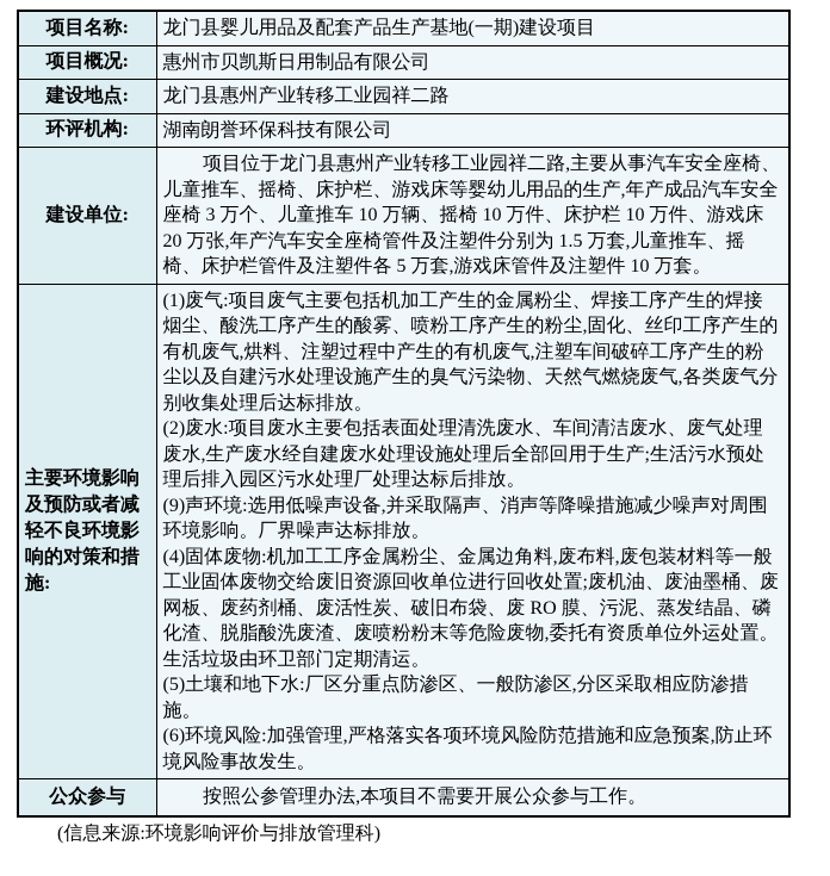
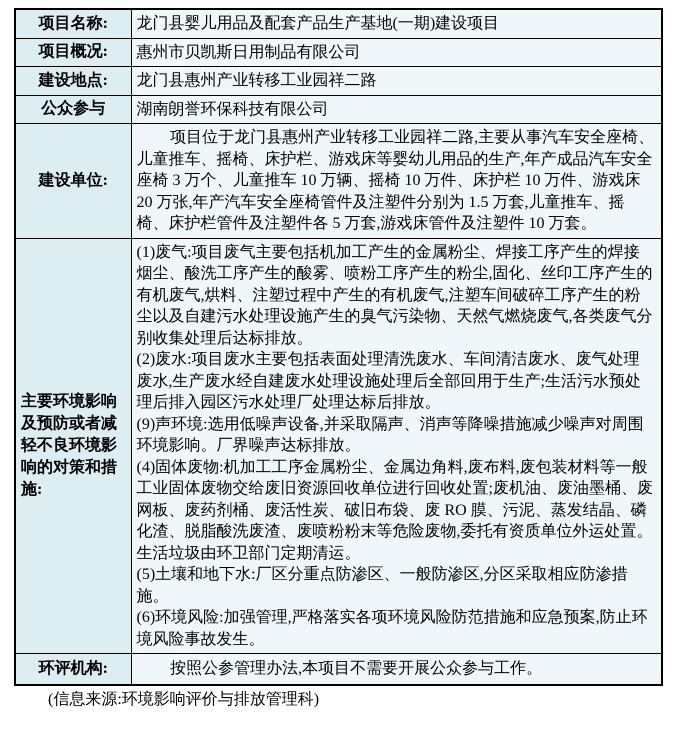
  项目名称:	龙门县婴儿用品及配套产品生产基地(一期)建设项目
  项目概况:	惠州市贝凯斯日用制品有限公司
  建设地点:	龙门县惠州产业转移工业园祥二路
- 环评机构:	湖南朗誉环保科技有限公司
+ 公众参与	湖南朗誉环保科技有限公司
  建设单位:	项目位于龙门县惠州产业转移工业园祥二路,主要从事汽车安全座椅、儿童推车、摇椅、床护栏、游戏床等婴幼儿用品的生产,年产成品汽车安全座椅 3 万个、儿童推车 10 万辆、摇椅 10 万件、床护栏 10 万件、游戏床 20 万张,年产汽车安全座椅管件及注塑件分别为 1.5 万套,儿童推车、摇椅、床护栏管件及注塑件各 5 万套,游戏床管件及注塑件 10 万套。
  主要环境影响及预防或者减轻不良环境影响的对策和措施:	(1)废气:项目废气主要包括机加工产生的金属粉尘、焊接工序产生的焊接烟尘、酸洗工序产生的酸雾、喷粉工序产生的粉尘,固化、丝印工序产生的有机废气,烘料、注塑过程中产生的有机废气,注塑车间破碎工序产生的粉尘以及自建污水处理设施产生的臭气污染物、天然气燃烧废气,各类废气分别收集处理后达标排放。 (2)废水:项目废水主要包括表面处理清洗废水、车间清洁废水、废气处理废水,生产废水经自建废水处理设施处理后全部回用于生产;生活污水预处理后排入园区污水处理厂处理达标后排放。 (9)声环境:选用低噪声设备,并采取隔声、消声等降噪措施减少噪声对周围环境影响。厂界噪声达标排放。 (4)固体废物:机加工工序金属粉尘、金属边角料,废布料,废包装材料等一般工业固体废物交给废旧资源回收单位进行回收处置;废机油、废油墨桶、废网板、废药剂桶、废活性炭、破旧布袋、废 RO 膜、污泥、蒸发结晶、磷化渣、脱脂酸洗废渣、废喷粉粉末等危险废物,委托有资质单位外运处置。生活垃圾由环卫部门定期清运。 (5)土壤和地下水:厂区分重点防渗区、一般防渗区,分区采取相应防渗措施。 (6)环境风险:加强管理,严格落实各项环境风险防范措施和应急预案,防止环境风险事故发生。
- 公众参与	按照公参管理办法,本项目不需要开展公众参与工作。
+ 环评机构:	按照公参管理办法,本项目不需要开展公众参与工作。
  (信息来源:环境影响评价与排放管理科)
